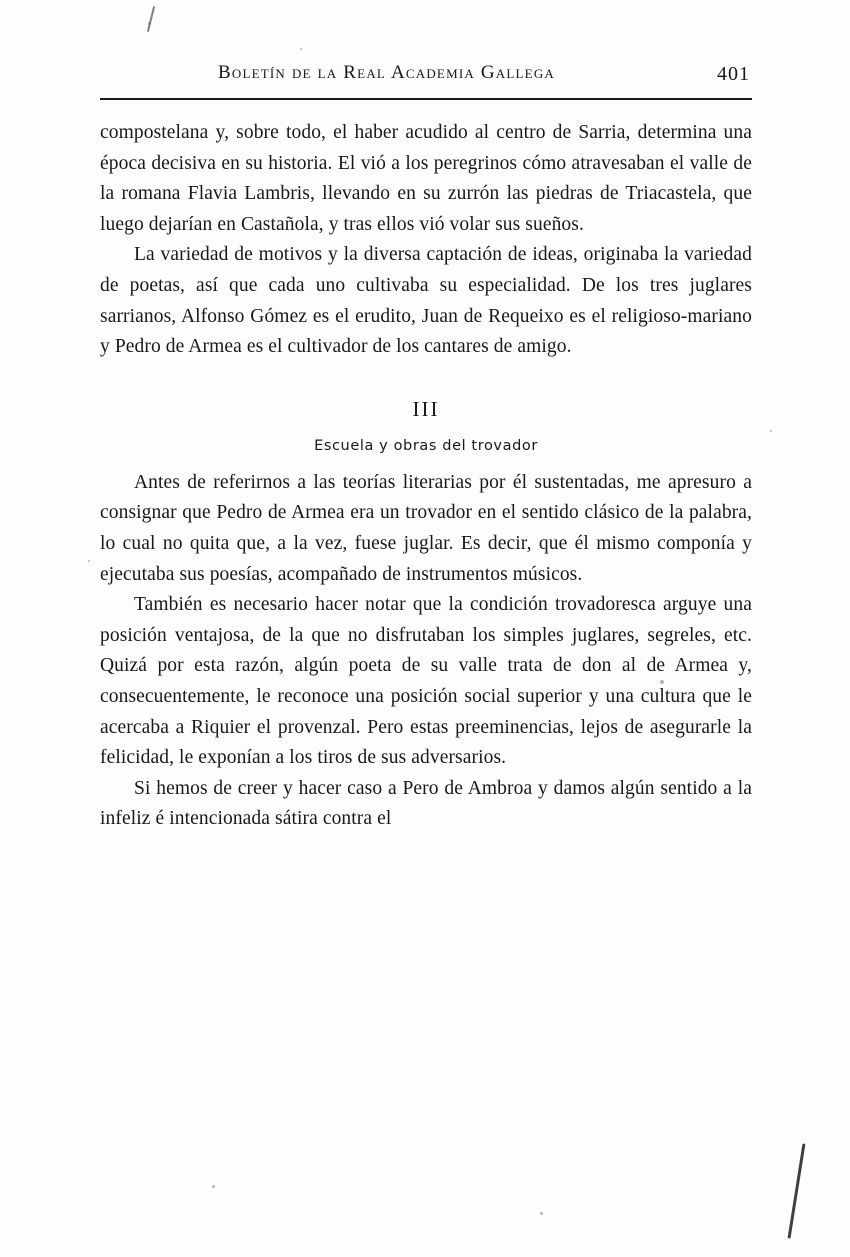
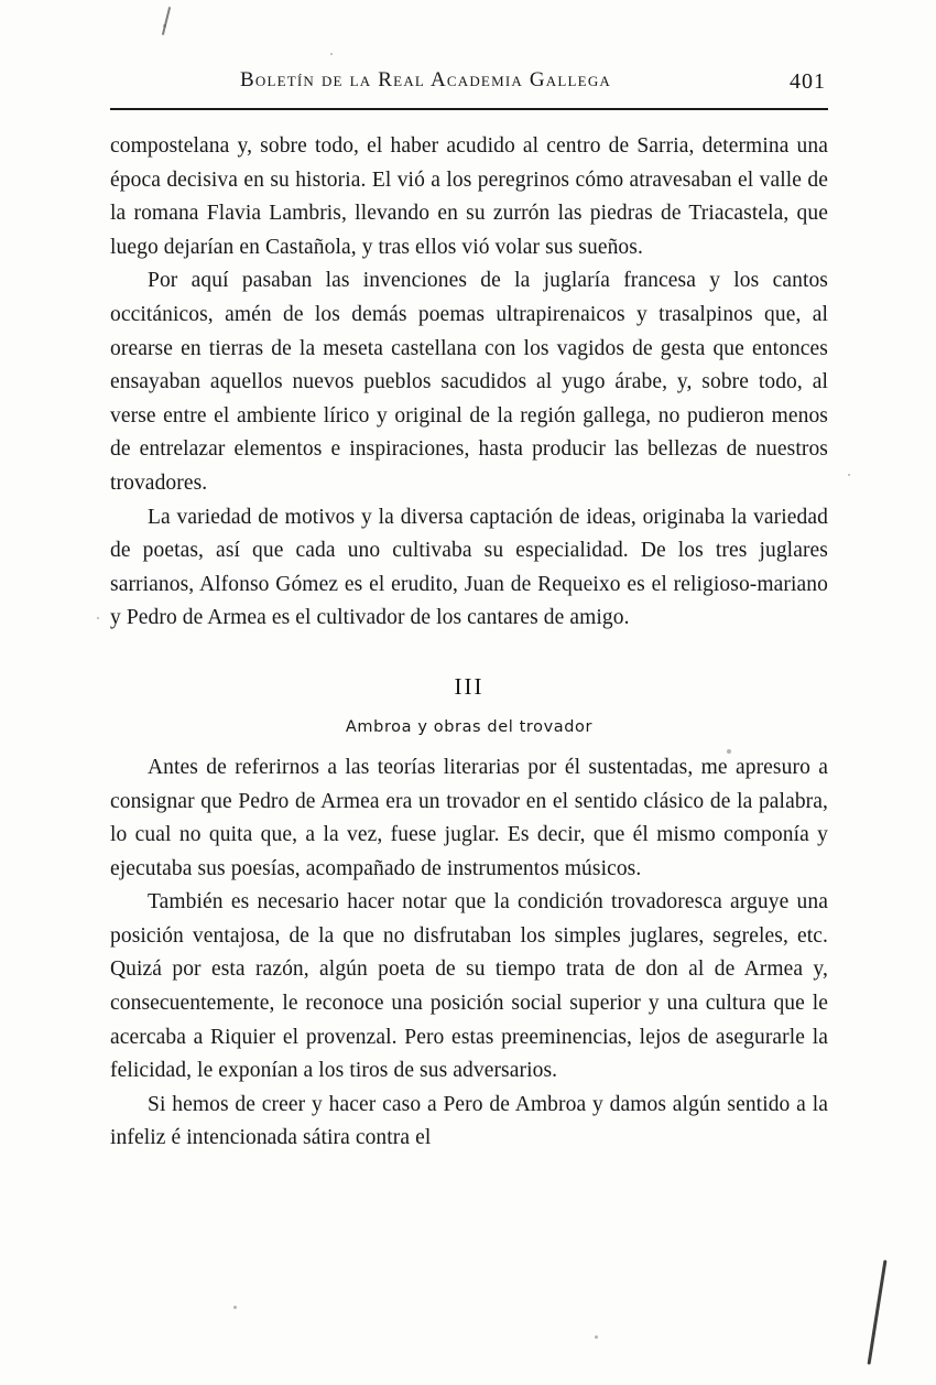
  Boletín de la Real Academia Gallega
  401
  compostelana y, sobre todo, el haber acudido al centro de Sarria, determina una época decisiva en su historia. El vió a los peregrinos cómo atravesaban el valle de la romana Flavia Lambris, llevando en su zurrón las piedras de Triacastela, que luego dejarían en Castañola, y tras ellos vió volar sus sueños.
+ Por aquí pasaban las invenciones de la juglaría francesa y los cantos occitánicos, amén de los demás poemas ultrapirenaicos y trasalpinos que, al orearse en tierras de la meseta castellana con los vagidos de gesta que entonces ensayaban aquellos nuevos pueblos sacudidos al yugo árabe, y, sobre todo, al verse entre el ambiente lírico y original de la región gallega, no pudieron menos de entrelazar elementos e inspiraciones, hasta producir las bellezas de nuestros trovadores.
  La variedad de motivos y la diversa captación de ideas, originaba la variedad de poetas, así que cada uno cultivaba su especialidad. De los tres juglares sarrianos, Alfonso Gómez es el erudito, Juan de Requeixo es el religioso-mariano y Pedro de Armea es el cultivador de los cantares de amigo.
  III
- Escuela y obras del trovador
+ Ambroa y obras del trovador
  Antes de referirnos a las teorías literarias por él sustentadas, me apresuro a consignar que Pedro de Armea era un trovador en el sentido clásico de la palabra, lo cual no quita que, a la vez, fuese juglar. Es decir, que él mismo componía y ejecutaba sus poesías, acompañado de instrumentos músicos.
- También es necesario hacer notar que la condición trovadoresca arguye una posición ventajosa, de la que no disfrutaban los simples juglares, segreles, etc. Quizá por esta razón, algún poeta de su valle trata de don al de Armea y, consecuentemente, le reconoce una posición social superior y una cultura que le acercaba a Riquier el provenzal. Pero estas preeminencias, lejos de asegurarle la felicidad, le exponían a los tiros de sus adversarios.
+ También es necesario hacer notar que la condición trovadoresca arguye una posición ventajosa, de la que no disfrutaban los simples juglares, segreles, etc. Quizá por esta razón, algún poeta de su tiempo trata de don al de Armea y, consecuentemente, le reconoce una posición social superior y una cultura que le acercaba a Riquier el provenzal. Pero estas preeminencias, lejos de asegurarle la felicidad, le exponían a los tiros de sus adversarios.
  Si hemos de creer y hacer caso a Pero de Ambroa y damos algún sentido a la infeliz é intencionada sátira contra el
